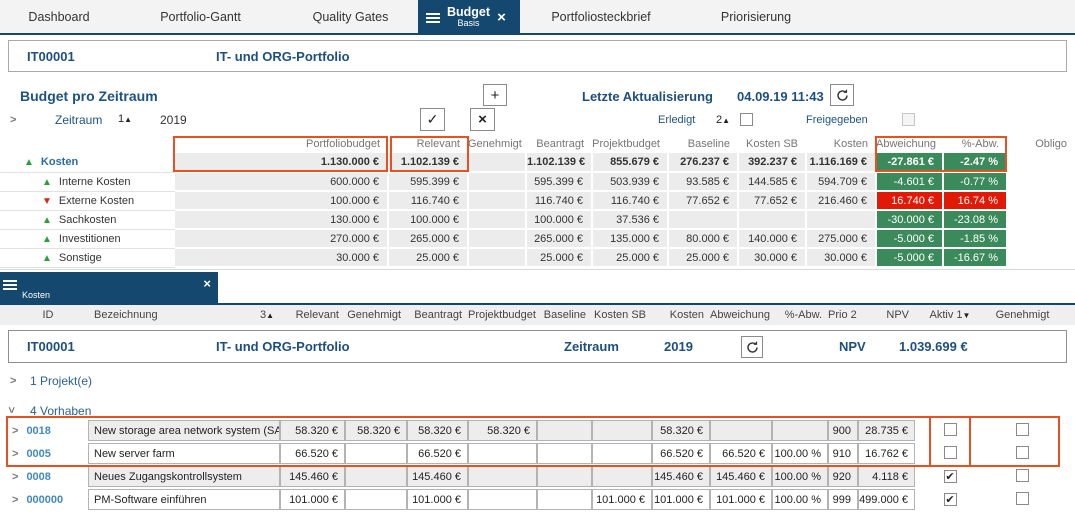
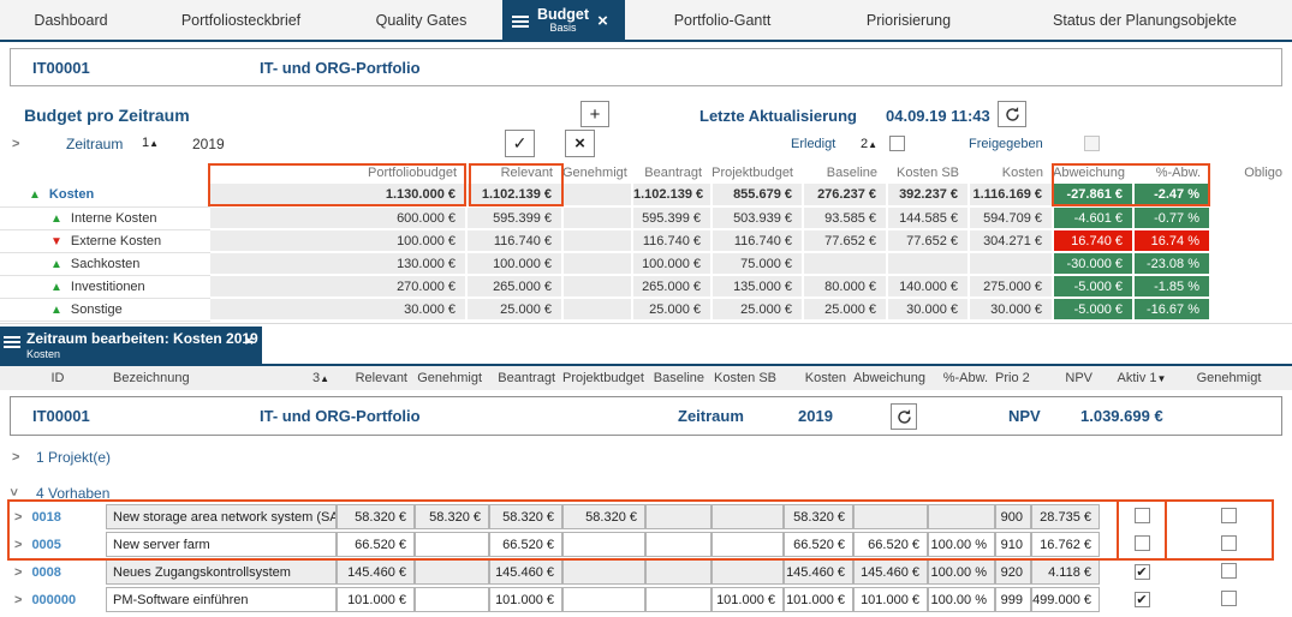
  Dashboard
- Portfolio-Gantt
+ Portfoliosteckbrief
  Quality Gates
  Budget
  Basis
  ×
- Portfoliosteckbrief
+ Portfolio-Gantt
  Priorisierung
+ Status der Planungsobjekte
  IT00001
  IT- und ORG-Portfolio
  Budget pro Zeitraum
  +
  Letzte Aktualisierung
  04.09.19 11:43
  >
  Zeitraum
  1▲
  2019
  ✓
  ×
  Erledigt
  2▲
  Freigegeben
  	Portfoliobudget	Relevant	Genehmigt	Beantragt	Projektbudget	Baseline	Kosten SB	Kosten	Abweichung	%-Abw.	Obligo
  Kosten	1.130.000 €	1.102.139 €		1.102.139 €	855.679 €	276.237 €	392.237 €	1.116.169 €	-27.861 €	-2.47 %
  Interne Kosten	600.000 €	595.399 €		595.399 €	503.939 €	93.585 €	144.585 €	594.709 €	-4.601 €	-0.77 %
- Externe Kosten	100.000 €	116.740 €		116.740 €	116.740 €	77.652 €	77.652 €	216.460 €	16.740 €	16.74 %
+ Externe Kosten	100.000 €	116.740 €		116.740 €	116.740 €	77.652 €	77.652 €	304.271 €	16.740 €	16.74 %
- Sachkosten	130.000 €	100.000 €		100.000 €	37.536 €				-30.000 €	-23.08 %
+ Sachkosten	130.000 €	100.000 €		100.000 €	75.000 €				-30.000 €	-23.08 %
  Investitionen	270.000 €	265.000 €		265.000 €	135.000 €	80.000 €	140.000 €	275.000 €	-5.000 €	-1.85 %
  Sonstige	30.000 €	25.000 €		25.000 €	25.000 €	25.000 €	30.000 €	30.000 €	-5.000 €	-16.67 %
+ Zeitraum bearbeiten: Kosten 2019
  Kosten
  ×
  ID	Bezeichnung 3▲	Relevant	Genehmigt	Beantragt	Projektbudget	Baseline	Kosten SB	Kosten	Abweichung	%-Abw.	Prio 2	NPV	Aktiv 1▼	Genehmigt
  IT00001
  IT- und ORG-Portfolio
  Zeitraum
  2019
  NPV
  1.039.699 €
  >
  1 Projekt(e)
  4 Vorhaben
  > 0018	New storage area network system (SA	58.320 €	58.320 €	58.320 €	58.320 €			58.320 €			900	28.735 €
  > 0005	New server farm	66.520 €		66.520 €				66.520 €	66.520 €	100.00 %	910	16.762 €
  > 0008	Neues Zugangskontrollsystem	145.460 €		145.460 €				145.460 €	145.460 €	100.00 %	920	4.118 €
  > 000000	PM-Software einführen	101.000 €		101.000 €			101.000 €	101.000 €	101.000 €	100.00 %	999	499.000 €
